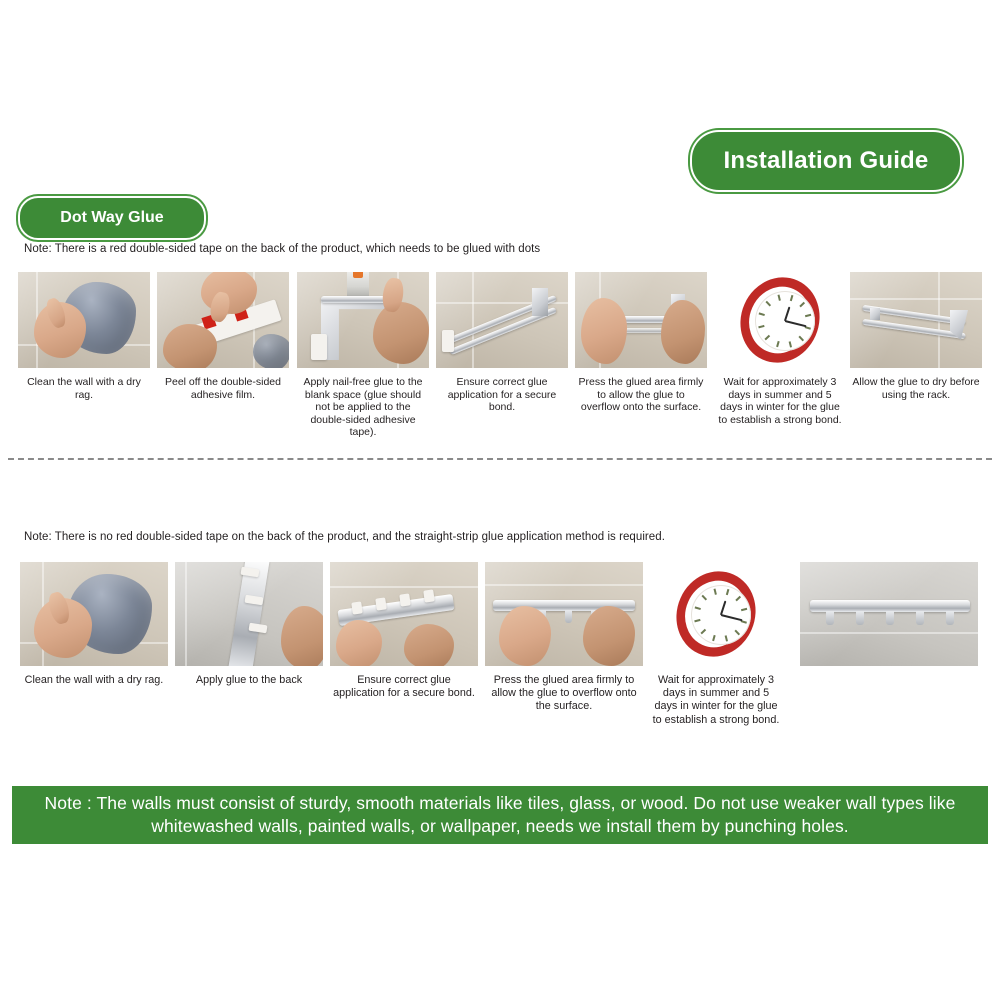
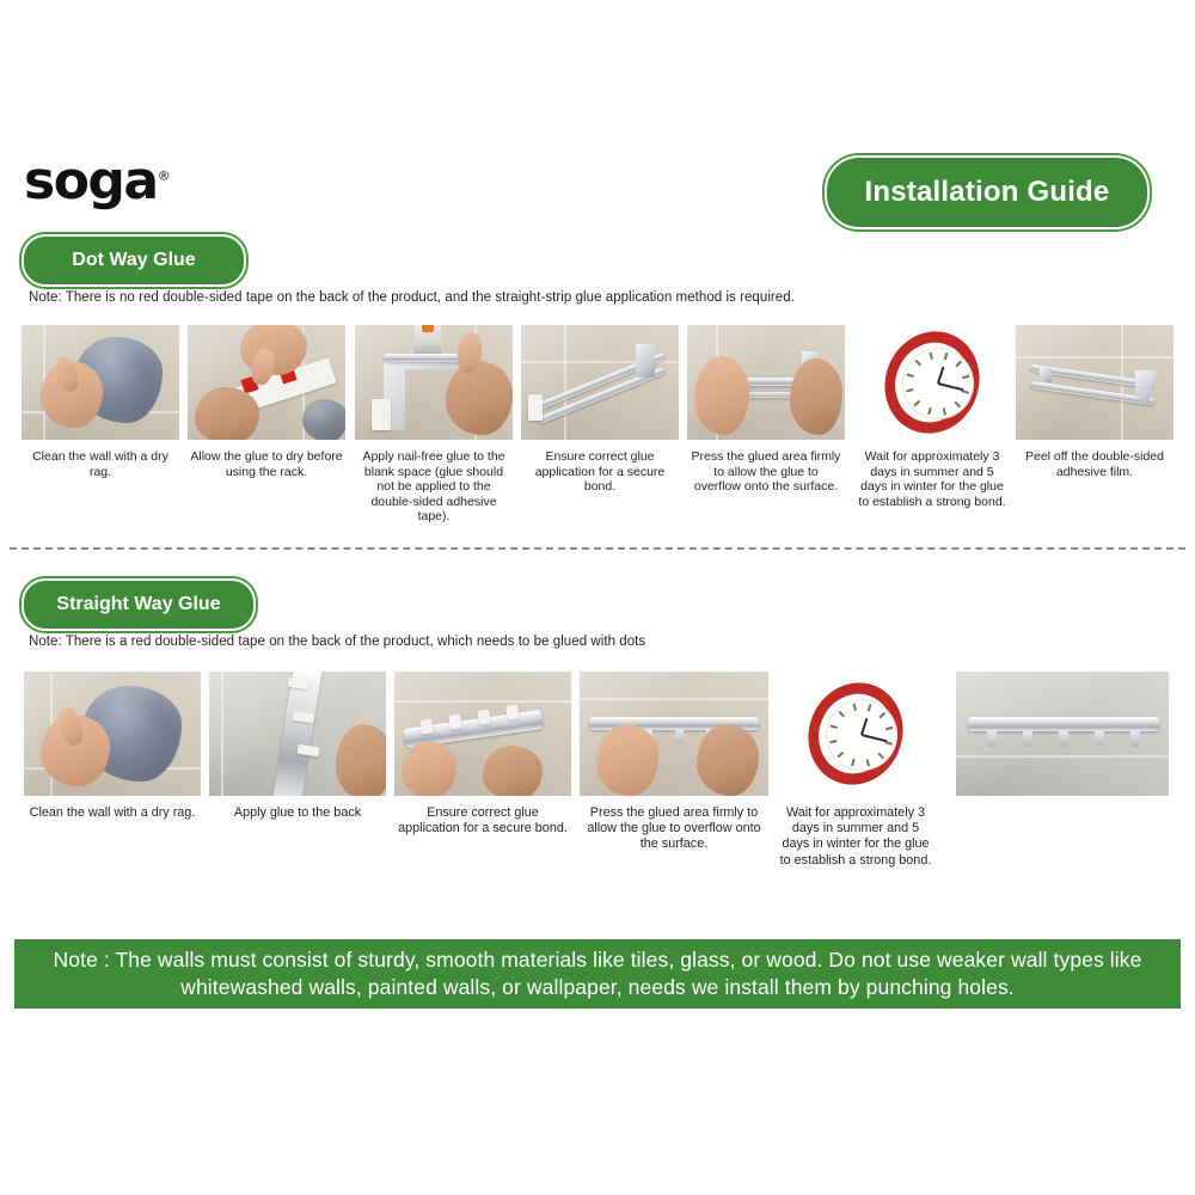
+ soga®
  Installation Guide
  Dot Way Glue
- Note: There is a red double-sided tape on the back of the product, which needs to be glued with dots
+ Note: There is no red double-sided tape on the back of the product, and the straight-strip glue application method is required.
  Clean the wall with a dry rag.
- Peel off the double-sided adhesive film.
+ Allow the glue to dry before using the rack.
  Apply nail-free glue to the blank space (glue should not be applied to the double-sided adhesive tape).
  Ensure correct glue application for a secure bond.
  Press the glued area firmly to allow the glue to overflow onto the surface.
  Wait for approximately 3 days in summer and 5 days in winter for the glue to establish a strong bond.
- Allow the glue to dry before using the rack.
+ Peel off the double-sided adhesive film.
+ Straight Way Glue
- Note: There is no red double-sided tape on the back of the product, and the straight-strip glue application method is required.
+ Note: There is a red double-sided tape on the back of the product, which needs to be glued with dots
  Clean the wall with a dry rag.
  Apply glue to the back
  Ensure correct glue application for a secure bond.
  Press the glued area firmly to allow the glue to overflow onto the surface.
  Wait for approximately 3 days in summer and 5 days in winter for the glue to establish a strong bond.
  Note : The walls must consist of sturdy, smooth materials like tiles, glass, or wood. Do not use weaker wall types like whitewashed walls, painted walls, or wallpaper, needs we install them by punching holes.
